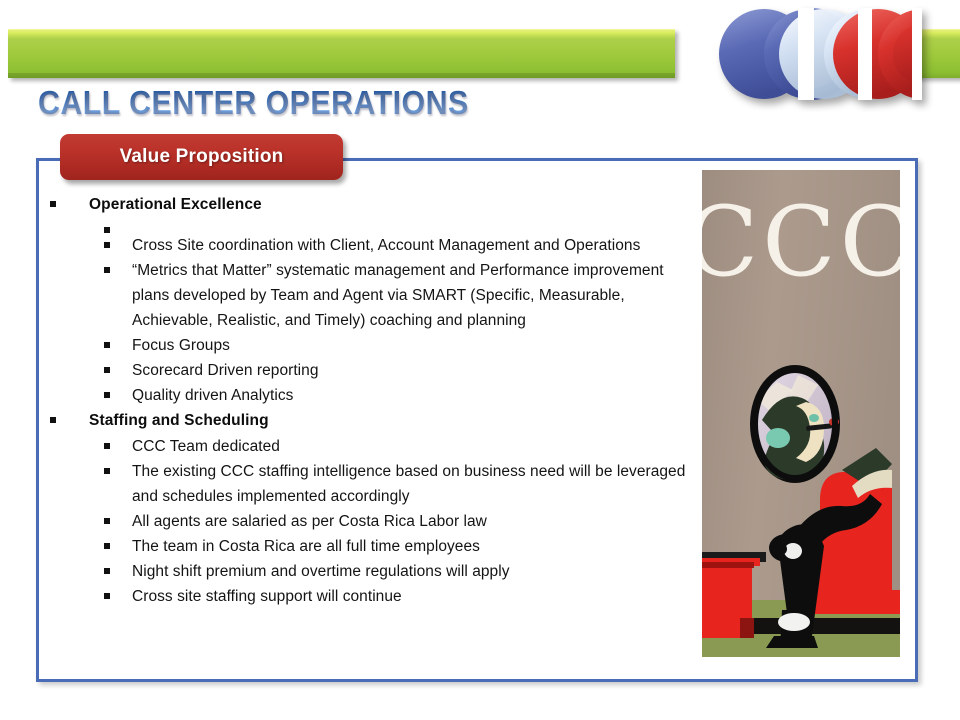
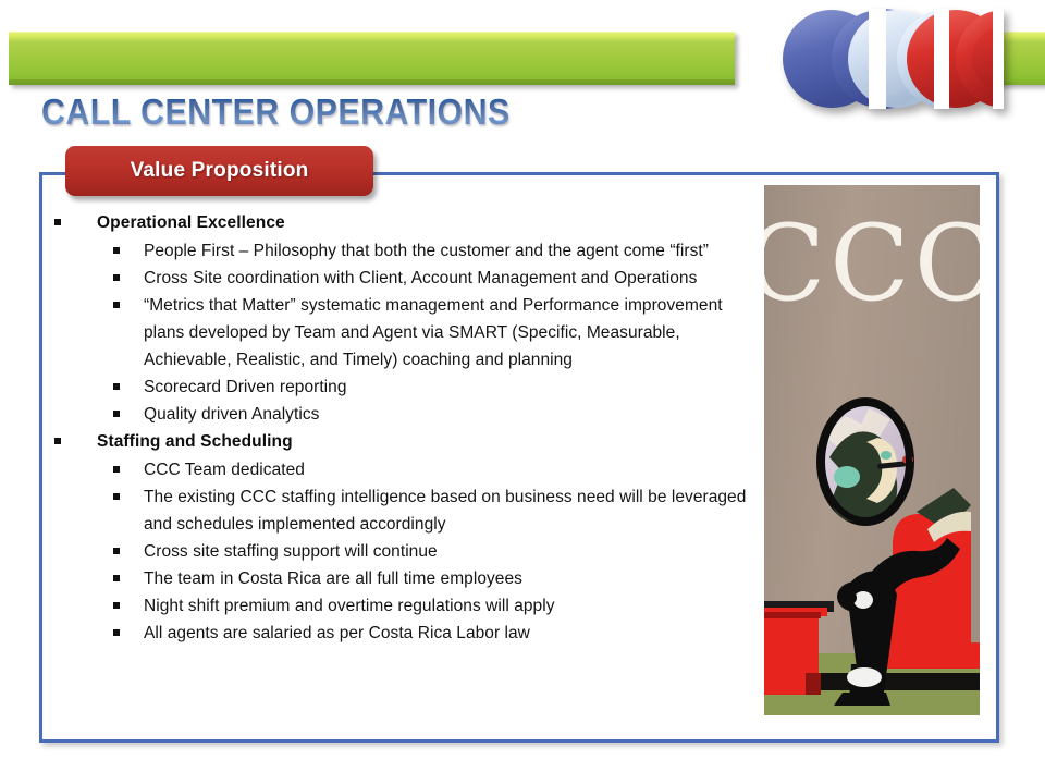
  CALL CENTER OPERATIONS
  Value Proposition
  Operational Excellence
+ People First – Philosophy that both the customer and the agent come “first”
  Cross Site coordination with Client, Account Management and Operations
  “Metrics that Matter” systematic management and Performance improvement plans developed by Team and Agent via SMART (Specific, Measurable, Achievable, Realistic, and Timely) coaching and planning
- Focus Groups
  Scorecard Driven reporting
  Quality driven Analytics
  Staffing and Scheduling
  CCC Team dedicated
  The existing CCC staffing intelligence based on business need will be leveraged and schedules implemented accordingly
- All agents are salaried as per Costa Rica Labor law
+ Cross site staffing support will continue
  The team in Costa Rica are all full time employees
  Night shift premium and overtime regulations will apply
- Cross site staffing support will continue
+ All agents are salaried as per Costa Rica Labor law
  CCC
